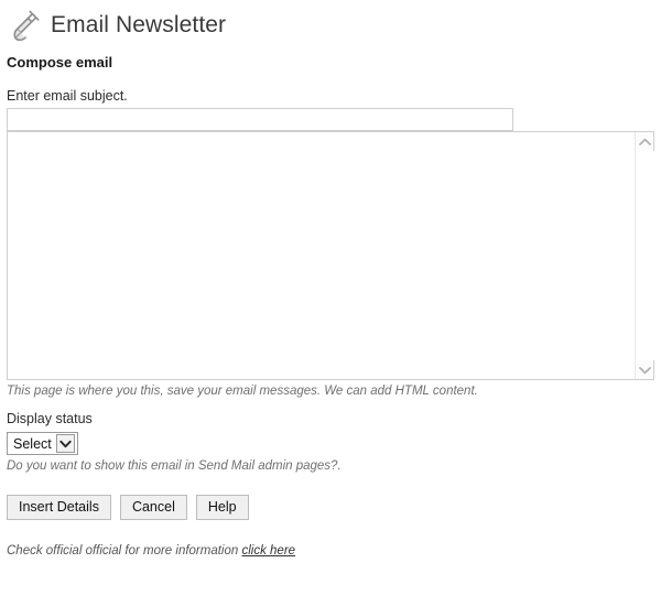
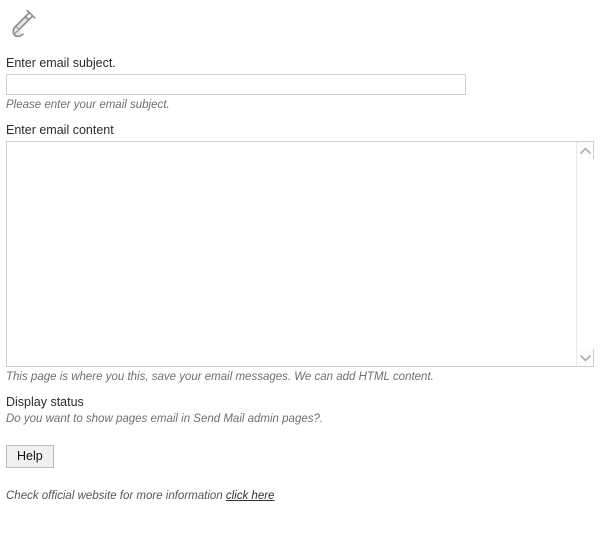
- Email Newsletter
- Compose email
  Enter email subject.
+ Please enter your email subject.
+ Enter email content
  This page is where you this, save your email messages. We can add HTML content.
  Display status
- Select
- Do you want to show this email in Send Mail admin pages?.
+ Do you want to show pages email in Send Mail admin pages?.
- Insert Details
- Cancel
  Help
- Check official official for more information click here
+ Check official website for more information click here
